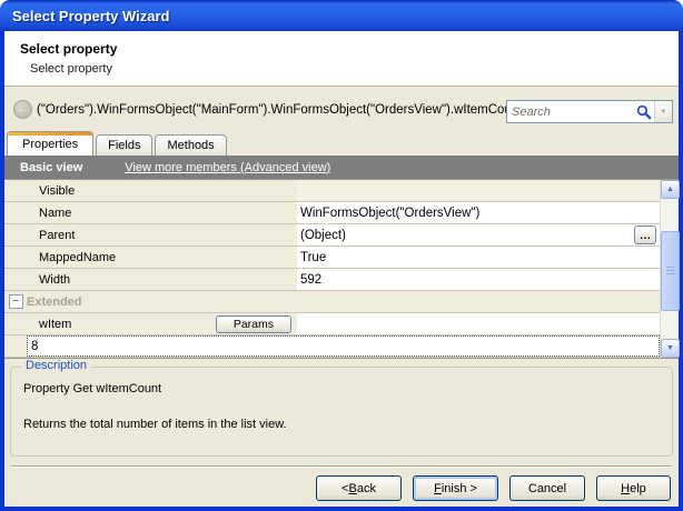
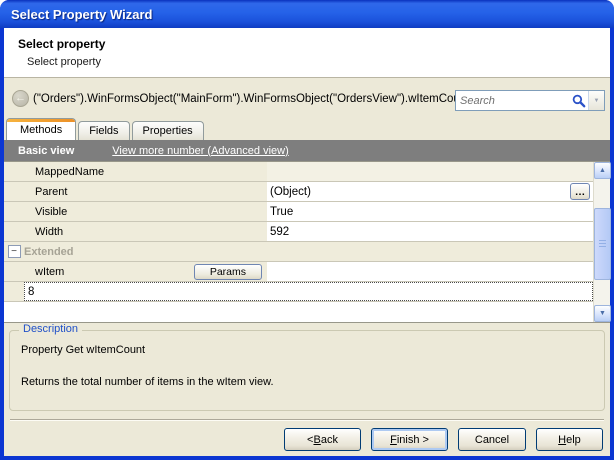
  Select Property Wizard
  Select property
  Select property
  ←
  ("Orders").WinFormsObject("MainForm").WinFormsObject("OrdersView").wItemCo
  Search
- Properties
+ Methods
  Fields
- Methods
+ Properties
  Basic view
- View more members (Advanced view)
+ View more number (Advanced view)
- Visible
+ MappedName
- Name
- WinFormsObject("OrdersView")
  Parent
  (Object)
  …
- MappedName
+ Visible
  True
  Width
  592
  −
  Extended
  wItem
  Params
  8
  Description
  Property Get wItemCount
- Returns the total number of items in the list view.
+ Returns the total number of items in the wItem view.
  <
  B
  ack
  F
  inish >
  Cancel
  H
  elp
